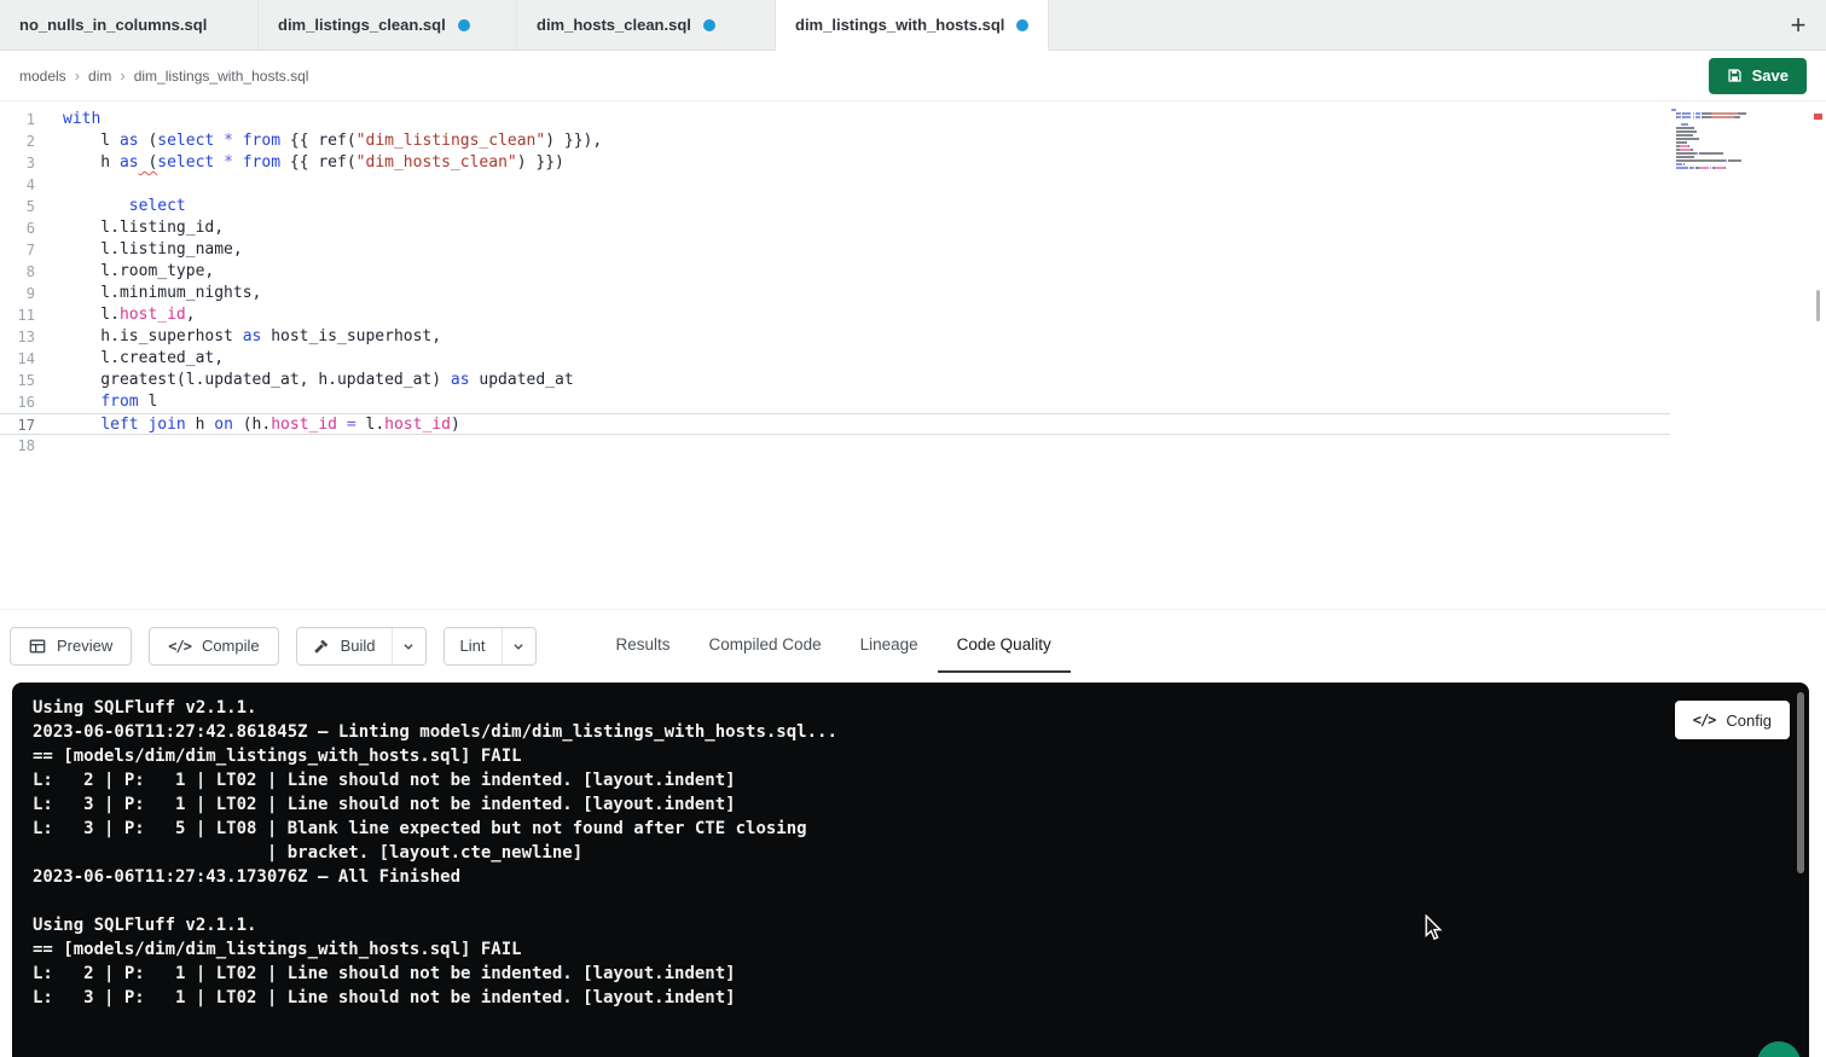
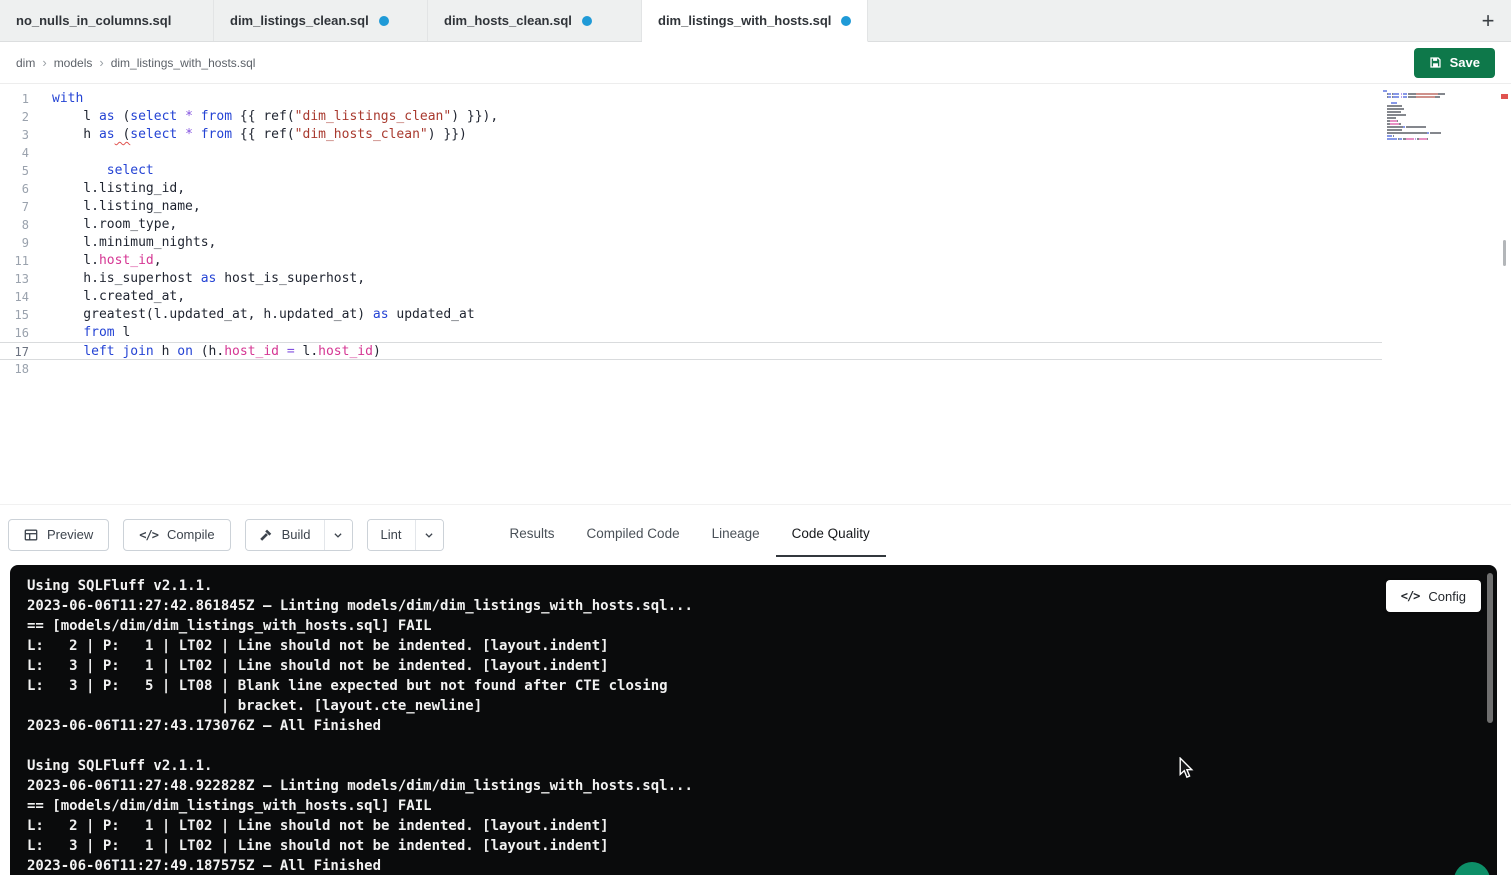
  no_nulls_in_columns.sql
  dim_listings_clean.sql
  dim_hosts_clean.sql
  dim_listings_with_hosts.sql
  +
- models
+ dim
  ›
- dim
+ models
  ›
  dim_listings_with_hosts.sql
  Save
  1
  with
  2
  l as (select * from {{ ref("dim_listings_clean") }}),
  3
  h as (select * from {{ ref("dim_hosts_clean") }})
  4
  5
  select
  6
  l.listing_id,
  7
  l.listing_name,
  8
  l.room_type,
  9
  l.minimum_nights,
  11
  l.host_id,
  13
  h.is_superhost as host_is_superhost,
  14
  l.created_at,
  15
  greatest(l.updated_at, h.updated_at) as updated_at
  16
  from l
  17
  left join h on (h.host_id = l.host_id)
  18
  Preview
  </>
  Compile
  Build
  Lint
  Results
  Compiled Code
  Lineage
  Code Quality
  Using SQLFluff v2.1.1.
  2023-06-06T11:27:42.861845Z — Linting models/dim/dim_listings_with_hosts.sql...
  == [models/dim/dim_listings_with_hosts.sql] FAIL
  L: 2 | P: 1 | LT02 | Line should not be indented. [layout.indent]
  L: 3 | P: 1 | LT02 | Line should not be indented. [layout.indent]
  L: 3 | P: 5 | LT08 | Blank line expected but not found after CTE closing
  | bracket. [layout.cte_newline]
  2023-06-06T11:27:43.173076Z — All Finished
  Using SQLFluff v2.1.1.
+ 2023-06-06T11:27:48.922828Z — Linting models/dim/dim_listings_with_hosts.sql...
  == [models/dim/dim_listings_with_hosts.sql] FAIL
  L: 2 | P: 1 | LT02 | Line should not be indented. [layout.indent]
  L: 3 | P: 1 | LT02 | Line should not be indented. [layout.indent]
+ 2023-06-06T11:27:49.187575Z — All Finished
  </>
  Config
